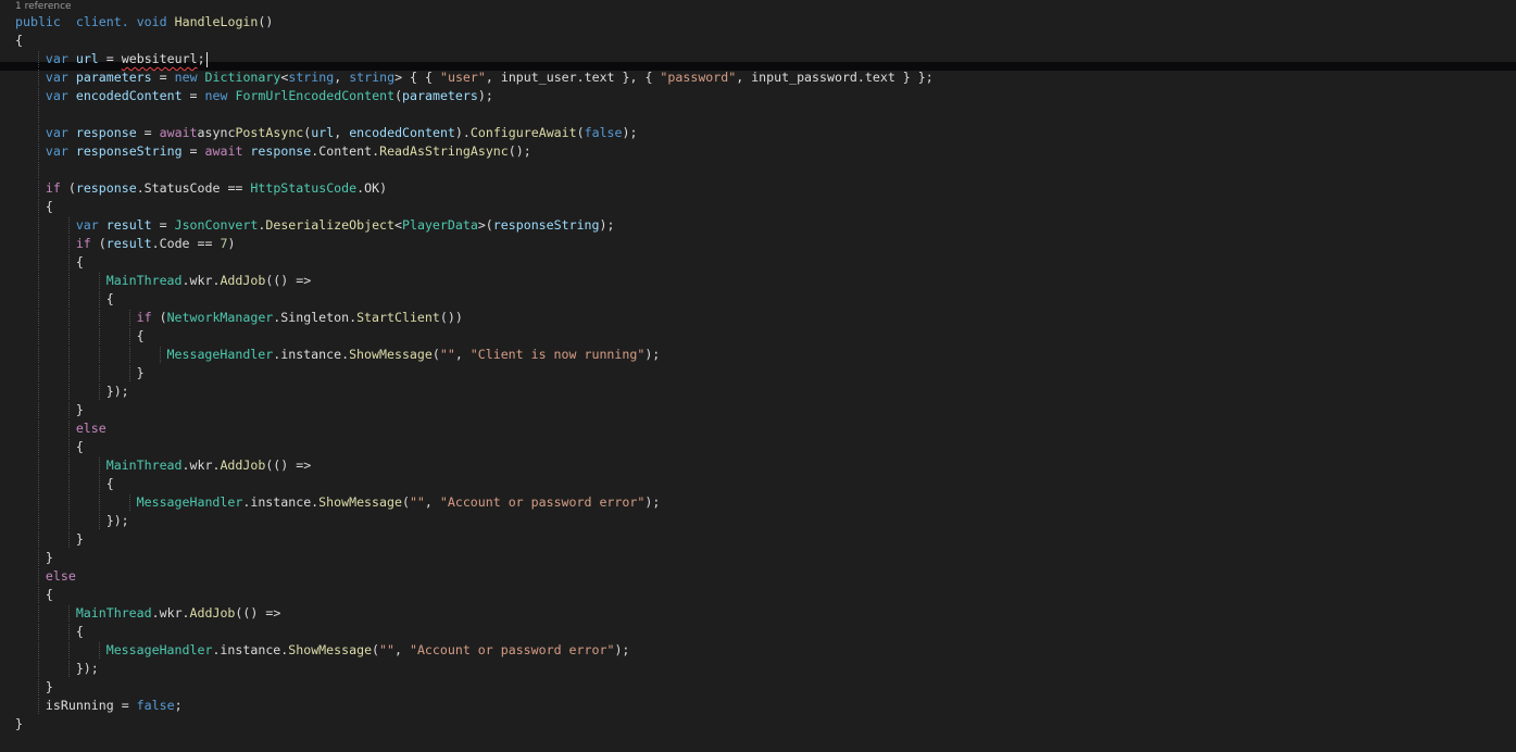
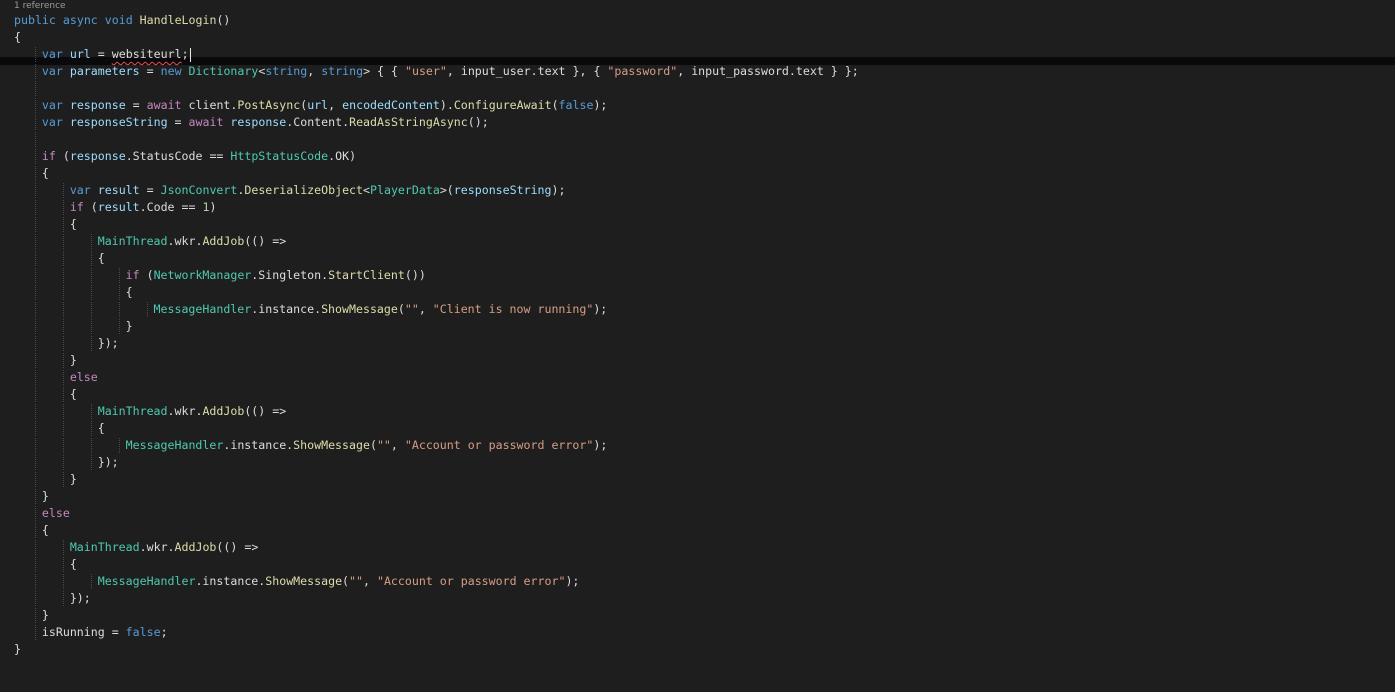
  1 reference
- public client. void HandleLogin()
+ public async void HandleLogin()
  {
  var url = websiteurl;
  var parameters = new Dictionary<string, string> { { "user", input_user.text }, { "password", input_password.text } };
- var encodedContent = new FormUrlEncodedContent(parameters);
- var response = awaitasyncPostAsync(url, encodedContent).ConfigureAwait(false);
+ var response = await client.PostAsync(url, encodedContent).ConfigureAwait(false);
  var responseString = await response.Content.ReadAsStringAsync();
  if (response.StatusCode == HttpStatusCode.OK)
  {
  var result = JsonConvert.DeserializeObject<PlayerData>(responseString);
- if (result.Code == 7)
+ if (result.Code == 1)
  {
  MainThread.wkr.AddJob(() =>
  {
  if (NetworkManager.Singleton.StartClient())
  {
  MessageHandler.instance.ShowMessage("", "Client is now running");
  }
  });
  }
  else
  {
  MainThread.wkr.AddJob(() =>
  {
  MessageHandler.instance.ShowMessage("", "Account or password error");
  });
  }
  }
  else
  {
  MainThread.wkr.AddJob(() =>
  {
  MessageHandler.instance.ShowMessage("", "Account or password error");
  });
  }
  isRunning = false;
  }
